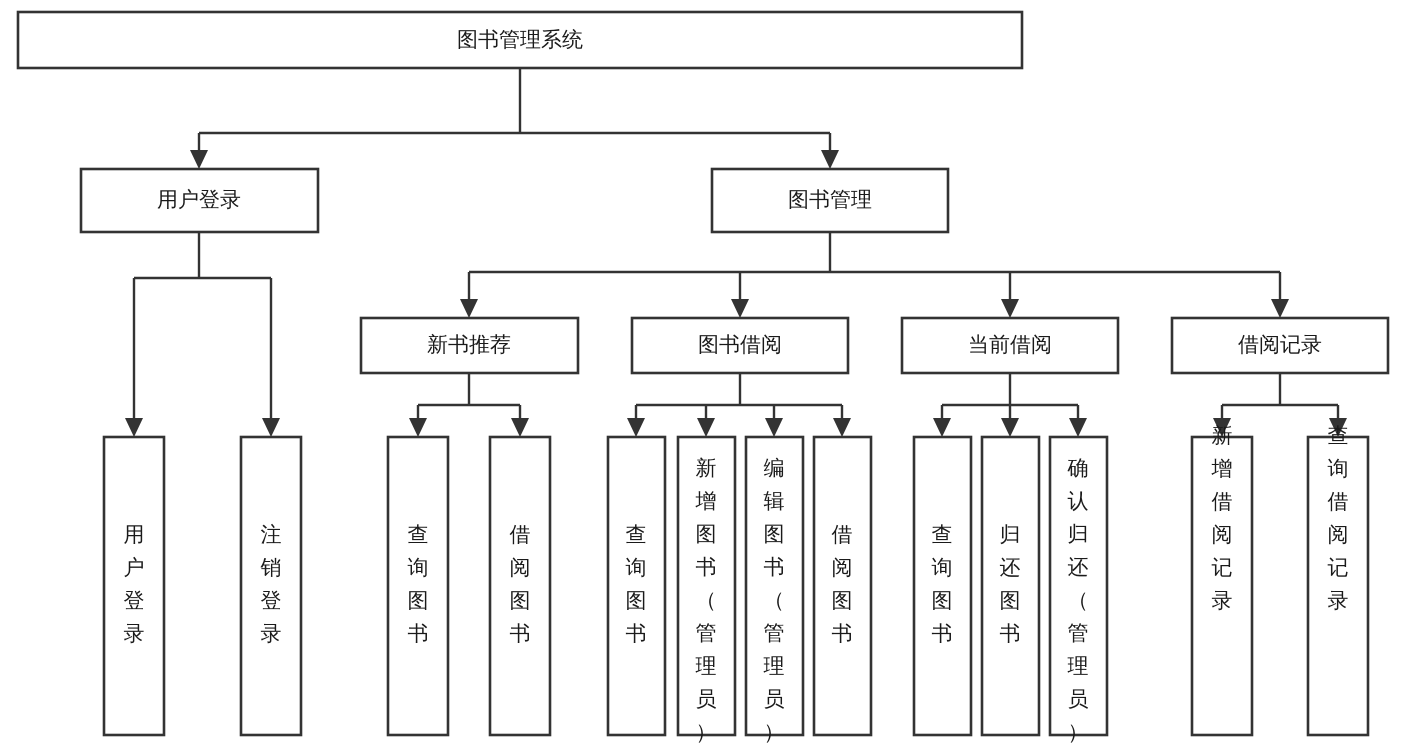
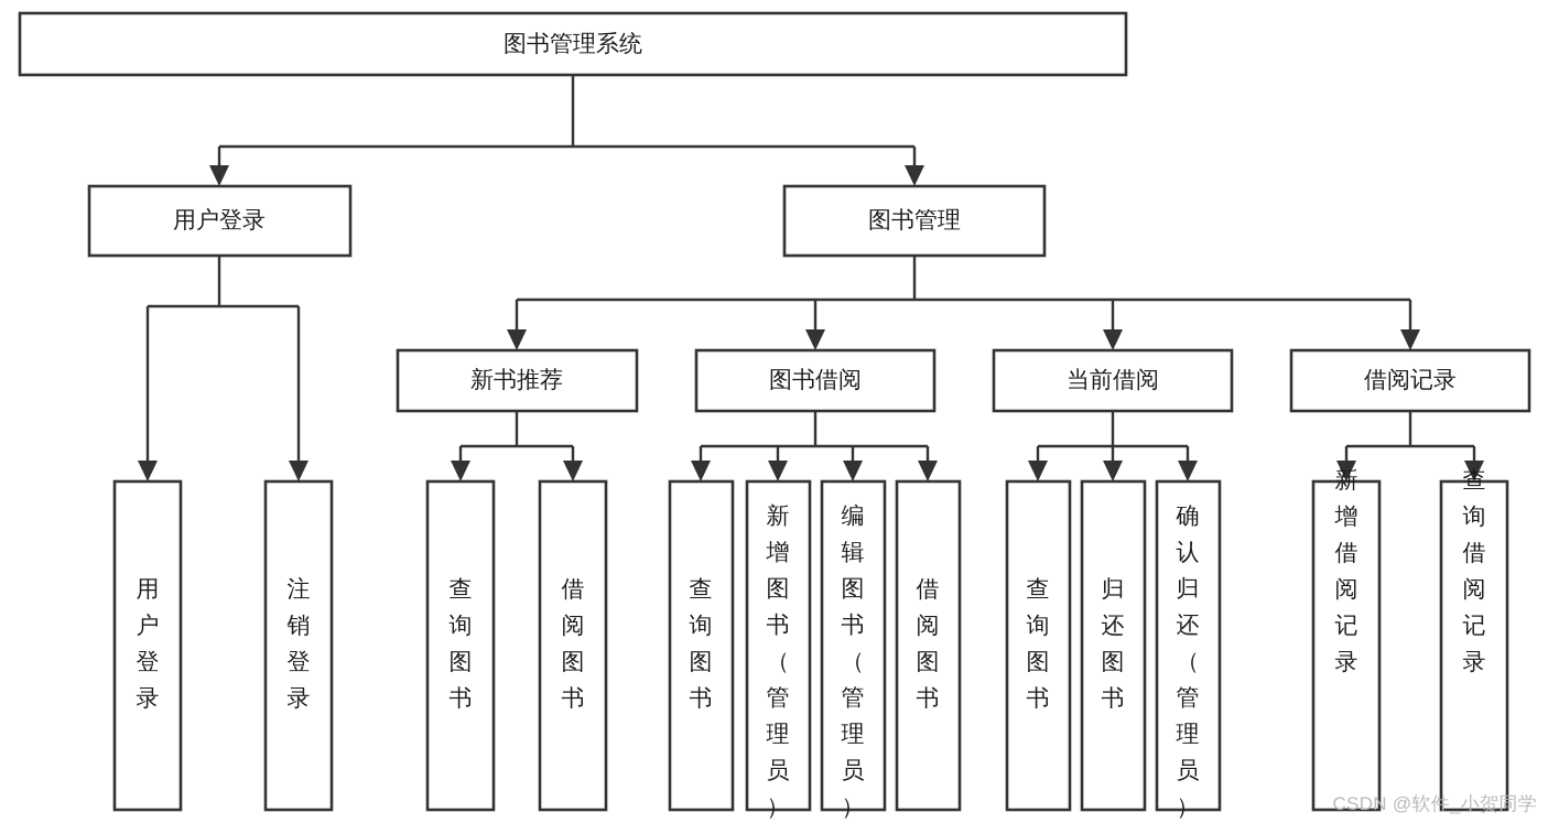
  图书管理系统
  用户登录
  图书管理
  新书推荐
  图书借阅
  当前借阅
  借阅记录
  用户登录
  注销登录
  查询图书
  借阅图书
  查询图书
  新增图书（管理员）
  编辑图书（管理员）
  借阅图书
  查询图书
  归还图书
  确认归还（管理员）
  新增借阅记录
  查询借阅记录
+ CSDN @软件_小贺同学
